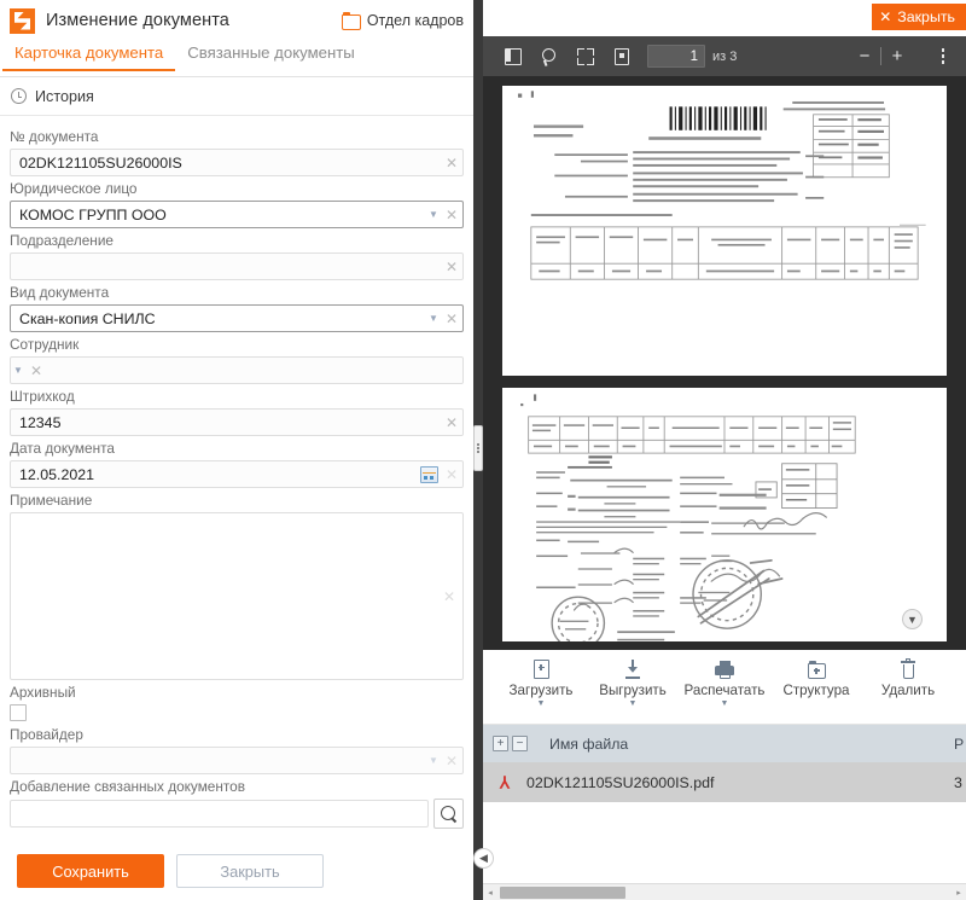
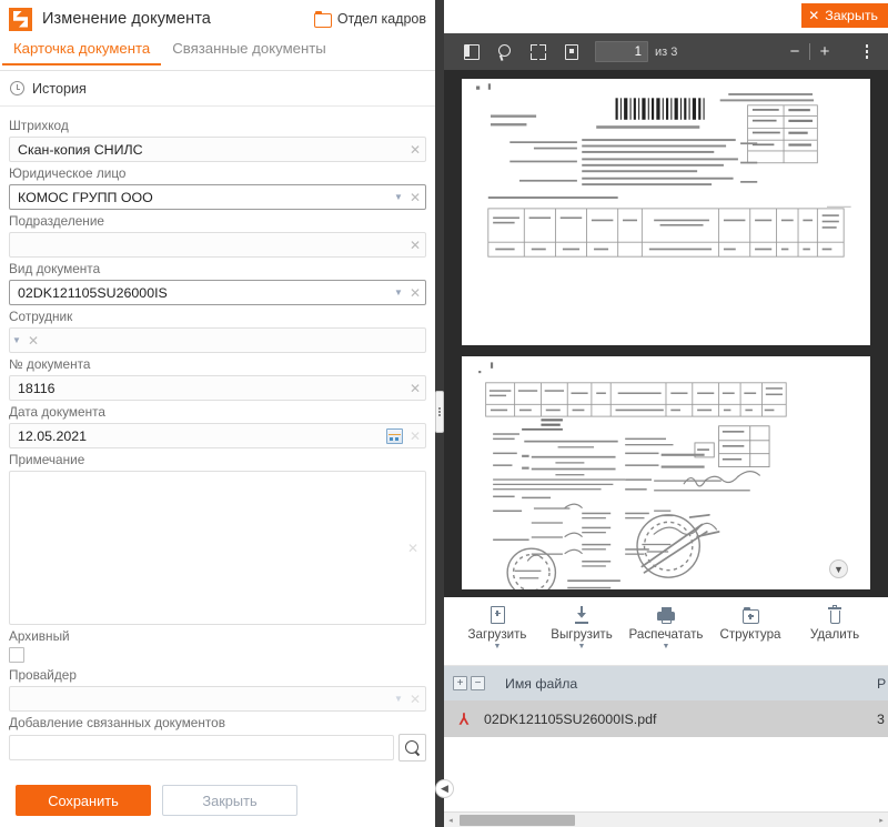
  Изменение документа
  Отдел кадров
  Карточка документа
  Связанные документы
  История
- № документа
+ Штрихкод
- 02DK121105SU26000IS
+ Скан-копия СНИЛС
  ✕
  Юридическое лицо
  КОМОС ГРУПП ООО
  ▼
  ✕
  Подразделение
  ✕
  Вид документа
- Скан-копия СНИЛС
+ 02DK121105SU26000IS
  ▼
  ✕
  Сотрудник
  ▼
  ✕
- Штрихкод
+ № документа
- 12345
+ 18116
  ✕
  Дата документа
  12.05.2021
  ✕
  Примечание
  ✕
  Архивный
  Провайдер
  ▼
  ✕
  Добавление связанных документов
  Сохранить
  Закрыть
  ✕
  Закрыть
  1
  из 3
  −
  +
  ▼
  Загрузить
  Выгрузить
  Распечатать
  Структура
  Удалить
  +
  −
  Имя файла
  Р
  ⅄
  02DK121105SU26000IS.pdf
  3
  ◀
